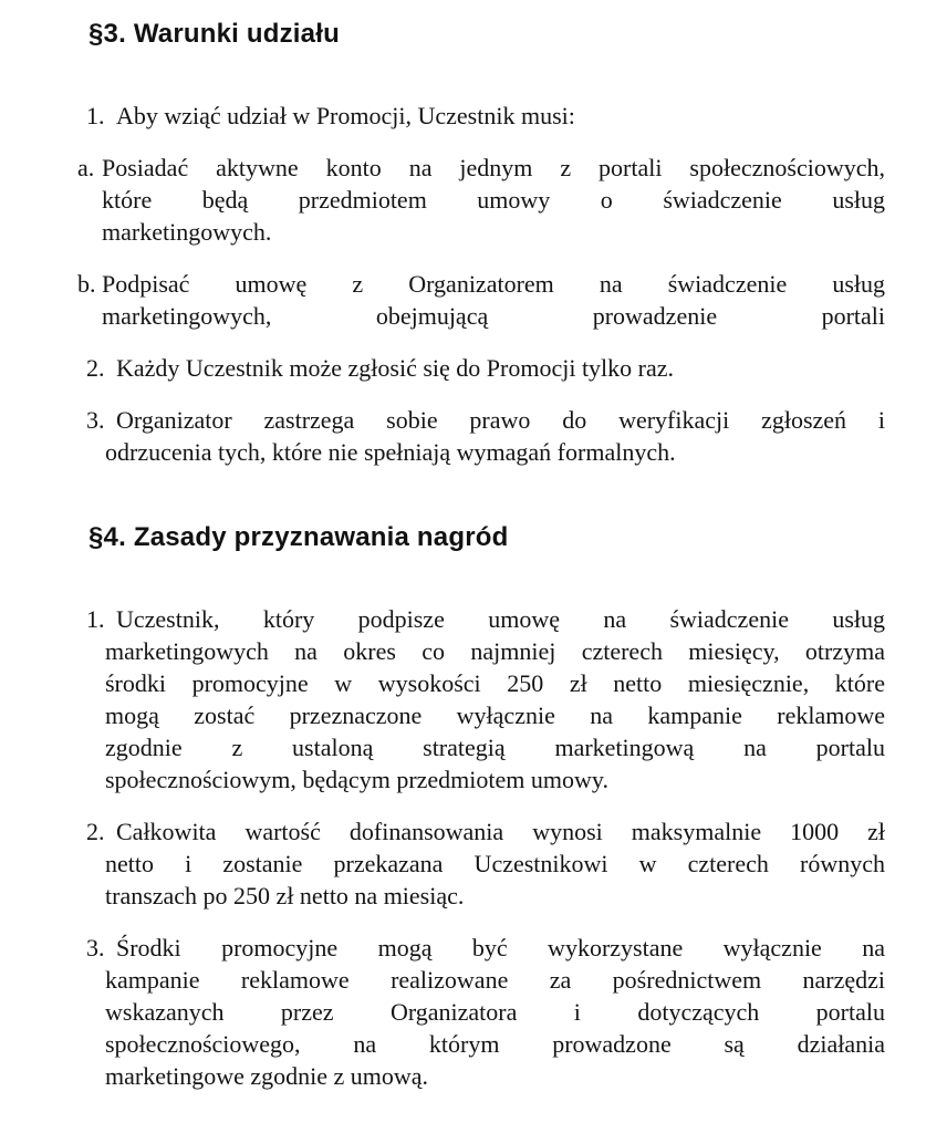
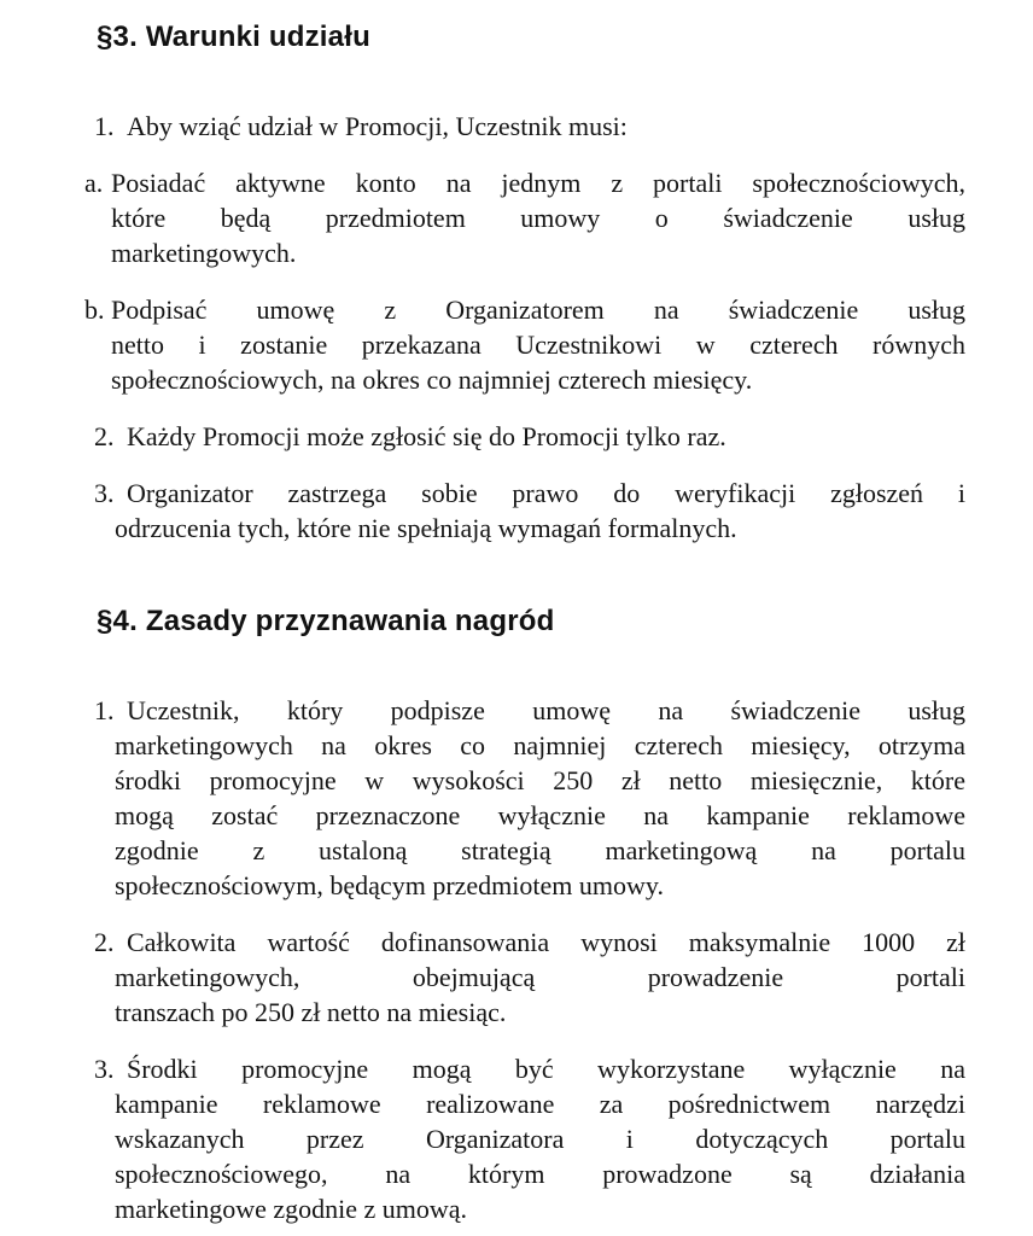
  §3. Warunki udziału
  1.
  Aby wziąć udział w Promocji, Uczestnik musi:
  a.
  Posiadać aktywne konto na jednym z portali społecznościowych,
  które będą przedmiotem umowy o świadczenie usług
  marketingowych.
  b.
  Podpisać umowę z Organizatorem na świadczenie usług
- marketingowych, obejmującą prowadzenie portali
+ netto i zostanie przekazana Uczestnikowi w czterech równych
+ społecznościowych, na okres co najmniej czterech miesięcy.
  2.
- Każdy Uczestnik może zgłosić się do Promocji tylko raz.
+ Każdy Promocji może zgłosić się do Promocji tylko raz.
  3.
  Organizator zastrzega sobie prawo do weryfikacji zgłoszeń i
  odrzucenia tych, które nie spełniają wymagań formalnych.
  §4. Zasady przyznawania nagród
  1.
  Uczestnik, który podpisze umowę na świadczenie usług
  marketingowych na okres co najmniej czterech miesięcy, otrzyma
  środki promocyjne w wysokości 250 zł netto miesięcznie, które
  mogą zostać przeznaczone wyłącznie na kampanie reklamowe
  zgodnie z ustaloną strategią marketingową na portalu
  społecznościowym, będącym przedmiotem umowy.
  2.
  Całkowita wartość dofinansowania wynosi maksymalnie 1000 zł
- netto i zostanie przekazana Uczestnikowi w czterech równych
+ marketingowych, obejmującą prowadzenie portali
  transzach po 250 zł netto na miesiąc.
  3.
  Środki promocyjne mogą być wykorzystane wyłącznie na
  kampanie reklamowe realizowane za pośrednictwem narzędzi
  wskazanych przez Organizatora i dotyczących portalu
  społecznościowego, na którym prowadzone są działania
  marketingowe zgodnie z umową.
